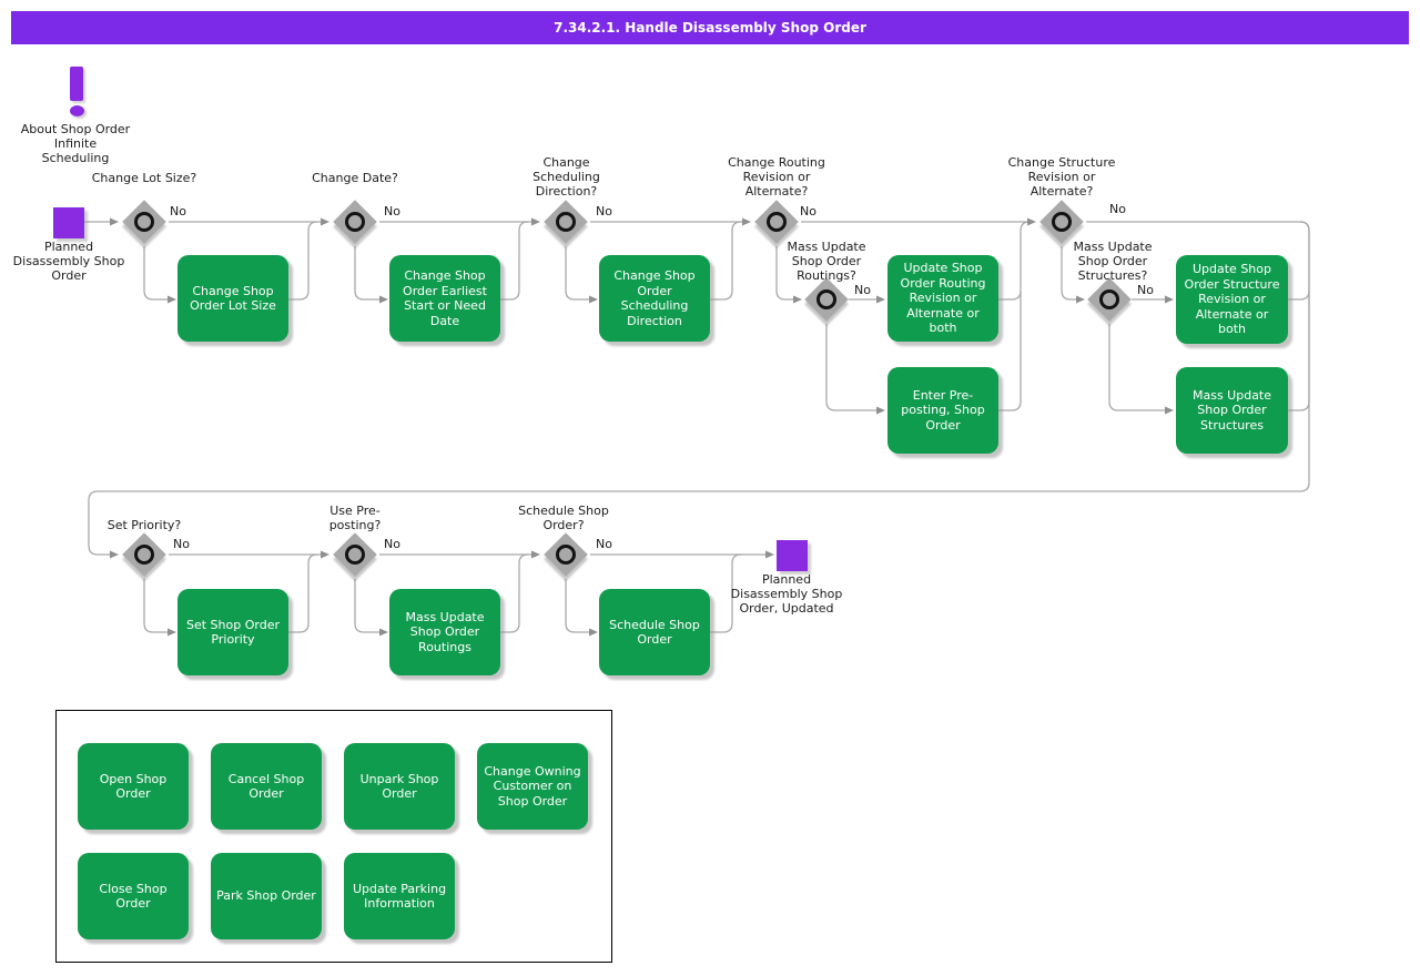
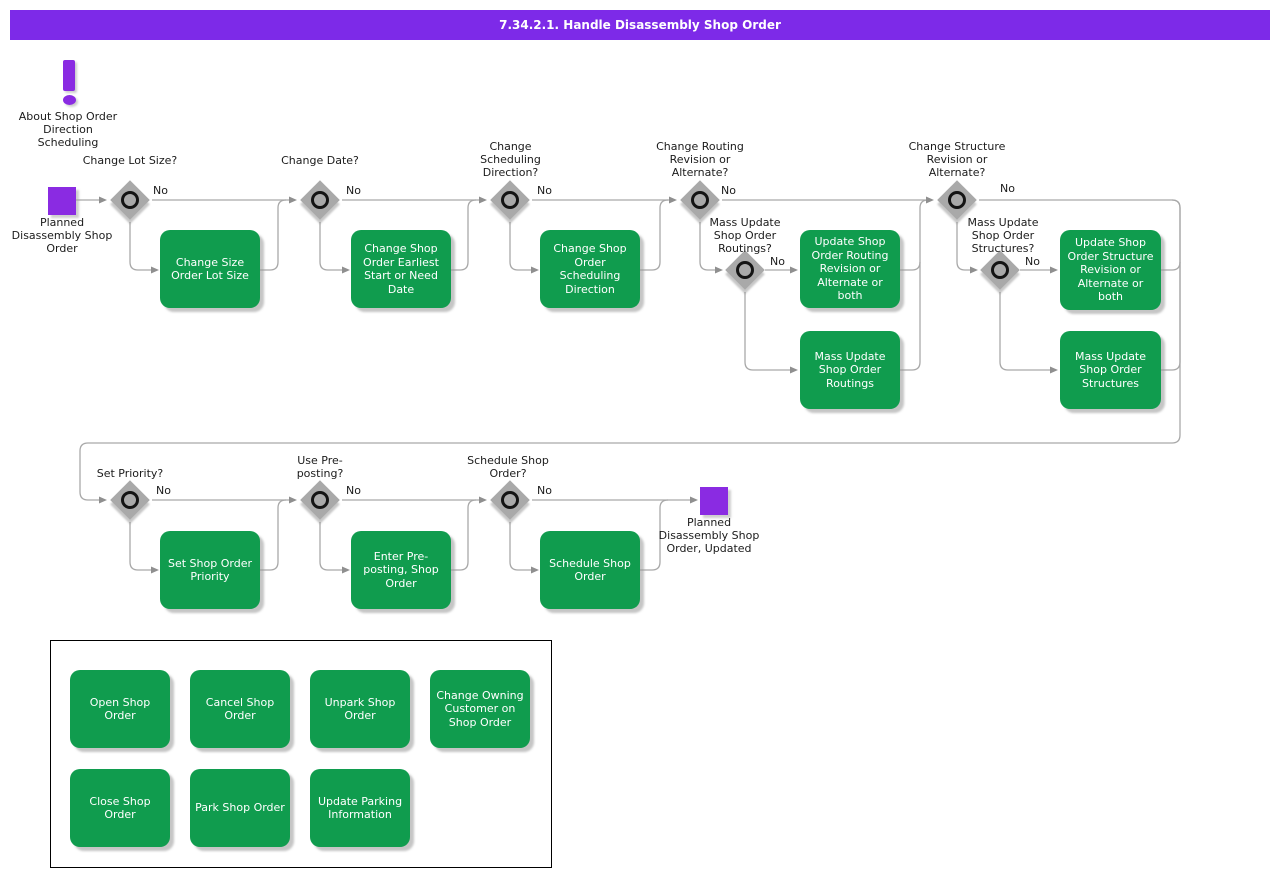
  7.34.2.1. Handle Disassembly Shop Order
- About Shop Order Infinite Scheduling
+ About Shop Order Direction Scheduling
  Planned Disassembly Shop Order
  Planned Disassembly Shop Order, Updated
  Change Lot Size?
  Change Date?
  Change Scheduling Direction?
  Change Routing Revision or Alternate?
  Mass Update Shop Order Routings?
  Change Structure Revision or Alternate?
  Mass Update Shop Order Structures?
  Set Priority?
  Use Pre-posting?
  Schedule Shop Order?
  No
  No
  No
  No
  No
  No
  No
  No
  No
  No
- Change Shop Order Lot Size
+ Change Size Order Lot Size
  Change Shop Order Earliest Start or Need Date
  Change Shop Order Scheduling Direction
  Update Shop Order Routing Revision or Alternate or both
- Enter Pre-posting, Shop Order
+ Mass Update Shop Order Routings
  Update Shop Order Structure Revision or Alternate or both
  Mass Update Shop Order Structures
  Set Shop Order Priority
- Mass Update Shop Order Routings
+ Enter Pre-posting, Shop Order
  Schedule Shop Order
  Open Shop Order
  Cancel Shop Order
  Unpark Shop Order
  Change Owning Customer on Shop Order
  Close Shop Order
  Park Shop Order
  Update Parking Information
